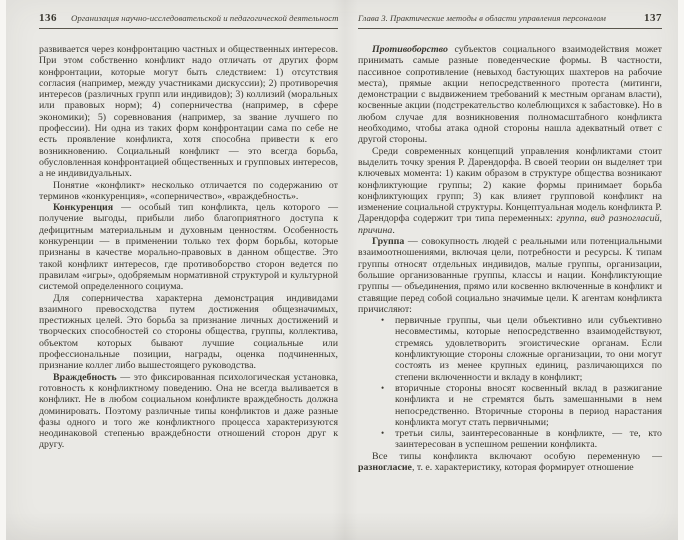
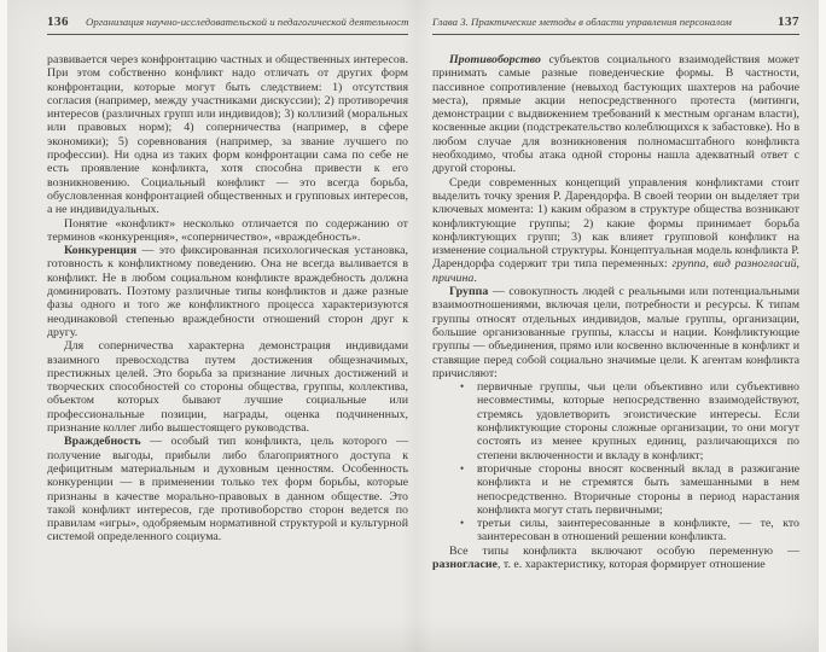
  136
  Организация научно-исследовательской и педагогической деятельност
  развивается через конфронтацию частных и общественных интересов. При этом собственно конфликт надо отличать от других форм конфронтации, которые могут быть следствием: 1) отсутствия согласия (например, между участниками дискуссии); 2) противоречия интересов (различных групп или индивидов); 3) коллизий (моральных или правовых норм); 4) соперничества (например, в сфере экономики); 5) соревнования (например, за звание лучшего по профессии). Ни одна из таких форм конфронтации сама по себе не есть проявление конфликта, хотя способна привести к его возникновению. Социальный конфликт — это всегда борьба, обусловленная конфронтацией общественных и групповых интересов, а не индивидуальных.
  Понятие «конфликт» несколько отличается по содержанию от терминов «конкуренция», «соперничество», «враждебность».
- Конкуренция — особый тип конфликта, цель которого — получение выгоды, прибыли либо благоприятного доступа к дефицитным материальным и духовным ценностям. Особенность конкуренции — в применении только тех форм борьбы, которые признаны в качестве морально-правовых в данном обществе. Это такой конфликт интересов, где противоборство сторон ведется по правилам «игры», одобряемым нормативной структурой и культурной системой определенного социума.
+ Конкуренция — это фиксированная психологическая установка, готовность к конфликтному поведению. Она не всегда выливается в конфликт. Не в любом социальном конфликте враждебность должна доминировать. Поэтому различные типы конфликтов и даже разные фазы одного и того же конфликтного процесса характеризуются неодинаковой степенью враждебности отношений сторон друг к другу.
  Для соперничества характерна демонстрация индивидами взаимного превосходства путем достижения общезначимых, престижных целей. Это борьба за признание личных достижений и творческих способностей со стороны общества, группы, коллектива, объектом которых бывают лучшие социальные или профессиональные позиции, награды, оценка подчиненных, признание коллег либо вышестоящего руководства.
- Враждебность — это фиксированная психологическая установка, готовность к конфликтному поведению. Она не всегда выливается в конфликт. Не в любом социальном конфликте враждебность должна доминировать. Поэтому различные типы конфликтов и даже разные фазы одного и того же конфликтного процесса характеризуются неодинаковой степенью враждебности отношений сторон друг к другу.
+ Враждебность — особый тип конфликта, цель которого — получение выгоды, прибыли либо благоприятного доступа к дефицитным материальным и духовным ценностям. Особенность конкуренции — в применении только тех форм борьбы, которые признаны в качестве морально-правовых в данном обществе. Это такой конфликт интересов, где противоборство сторон ведется по правилам «игры», одобряемым нормативной структурой и культурной системой определенного социума.
  Глава 3. Практические методы в области управления персоналом
  137
  Противоборство субъектов социального взаимодействия может принимать самые разные поведенческие формы. В частности, пассивное сопротивление (невыход бастующих шахтеров на рабочие места), прямые акции непосредственного протеста (митинги, демонстрации с выдвижением требований к местным органам власти), косвенные акции (подстрекательство колеблющихся к забастовке). Но в любом случае для возникновения полномасштабного конфликта необходимо, чтобы атака одной стороны нашла адекватный ответ с другой стороны.
  Среди современных концепций управления конфликтами стоит выделить точку зрения Р. Дарендорфа. В своей теории он выделяет три ключевых момента: 1) каким образом в структуре общества возникают конфликтующие группы; 2) какие формы принимает борьба конфликтующих групп; 3) как влияет групповой конфликт на изменение социальной структуры. Концептуальная модель конфликта Р. Дарендорфа содержит три типа переменных: группа, вид разногласий, причина.
  Группа — совокупность людей с реальными или потенциальными взаимоотношениями, включая цели, потребности и ресурсы. К типам группы относят отдельных индивидов, малые группы, организации, большие организованные группы, классы и нации. Конфликтующие группы — объединения, прямо или косвенно включенные в конфликт и ставящие перед собой социально значимые цели. К агентам конфликта причисляют:
  •
- первичные группы, чьи цели объективно или субъективно несовместимы, которые непосредственно взаимодействуют, стремясь удовлетворить эгоистические органам. Если конфликтующие стороны сложные организации, то они могут состоять из менее крупных единиц, различающихся по степени включенности и вкладу в конфликт;
+ первичные группы, чьи цели объективно или субъективно несовместимы, которые непосредственно взаимодействуют, стремясь удовлетворить эгоистические интересы. Если конфликтующие стороны сложные организации, то они могут состоять из менее крупных единиц, различающихся по степени включенности и вкладу в конфликт;
  •
  вторичные стороны вносят косвенный вклад в разжигание конфликта и не стремятся быть замешанными в нем непосредственно. Вторичные стороны в период нарастания конфликта могут стать первичными;
  •
- третьи силы, заинтересованные в конфликте, — те, кто заинтересован в успешном решении конфликта.
+ третьи силы, заинтересованные в конфликте, — те, кто заинтересован в отношений решении конфликта.
  Все типы конфликта включают особую переменную — разногласие, т. е. характеристику, которая формирует отношение
